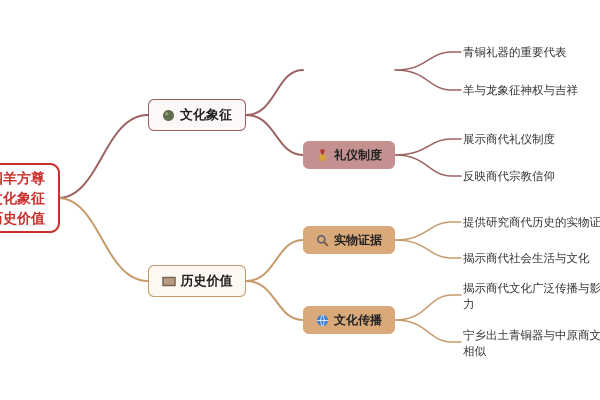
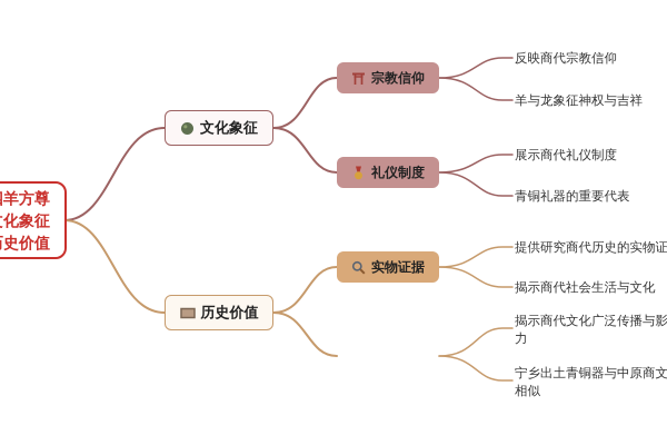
  羊方尊
  化象征
  史价值
  文化象征
+ 宗教信仰
  礼仪制度
  历史价值
  实物证据
- 文化传播
- 青铜礼器的重要代表
+ 反映商代宗教信仰
  羊与龙象征神权与吉祥
  展示商代礼仪制度
- 反映商代宗教信仰
+ 青铜礼器的重要代表
  提供研究商代历史的实物证
  揭示商代社会生活与文化
  揭示商代文化广泛传播与影力
  宁乡出土青铜器与中原商文相似
